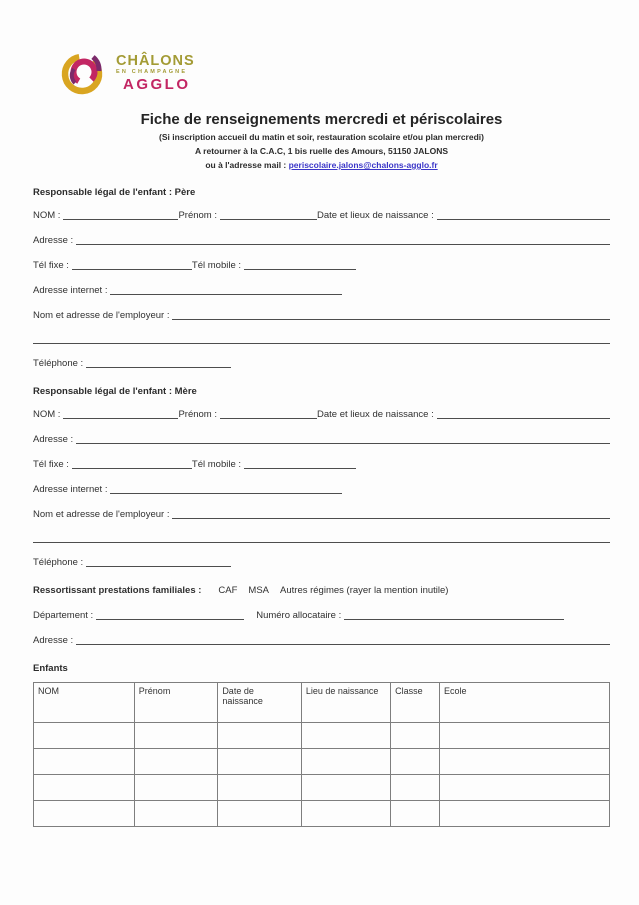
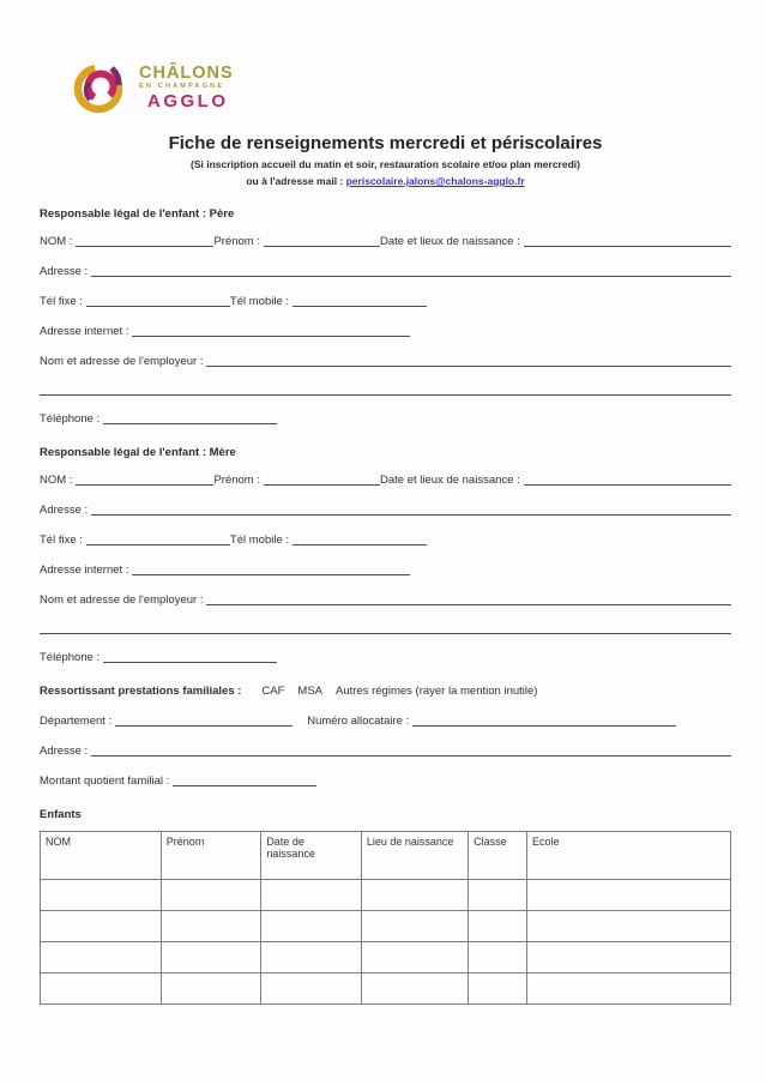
  CHÂLONS
  AGGLO
  Fiche de renseignements mercredi et périscolaires
  (Si inscription accueil du matin et soir, restauration scolaire et/ou plan mercredi)
- A retourner à la C.A.C, 1 bis ruelle des Amours, 51150 JALONS
  ou à l'adresse mail : periscolaire.jalons@chalons-agglo.fr
  Responsable légal de l'enfant : Père
  NOM :
  Prénom :
  Date et lieux de naissance :
  Adresse :
  Tél fixe :
  Tél mobile :
  Adresse internet :
  Nom et adresse de l'employeur :
  Téléphone :
  Responsable légal de l'enfant : Mère
  NOM :
  Prénom :
  Date et lieux de naissance :
  Adresse :
  Tél fixe :
  Tél mobile :
  Adresse internet :
  Nom et adresse de l'employeur :
  Téléphone :
  Ressortissant prestations familiales :
  CAF
  MSA
  Autres régimes (rayer la mention inutile)
  Département :
  Numéro allocataire :
  Adresse :
+ Montant quotient familial :
  Enfants
  NOM	Prénom	Date de naissance	Lieu de naissance	Classe	Ecole
